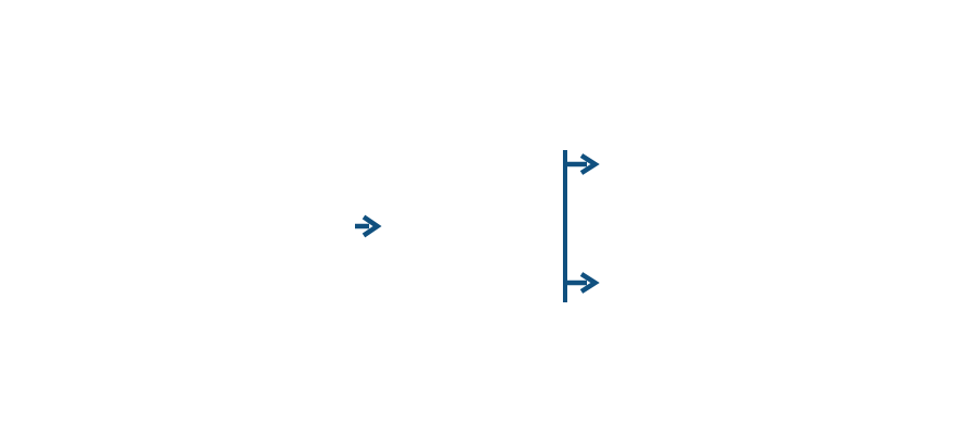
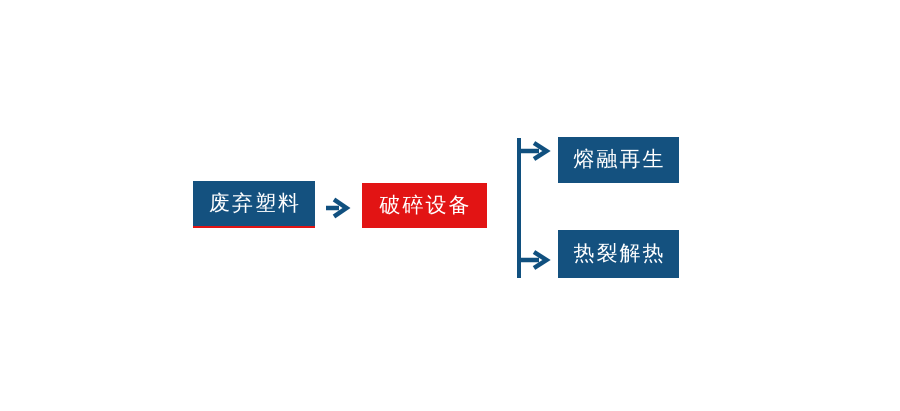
+ 废弃塑料
+ 破碎设备
+ 熔融再生
+ 热裂解热
